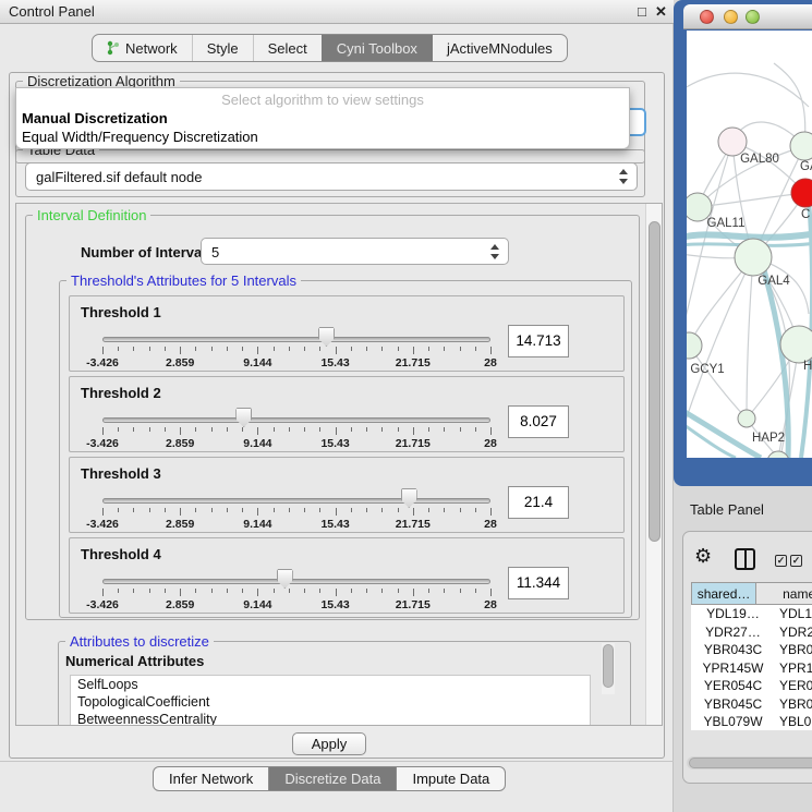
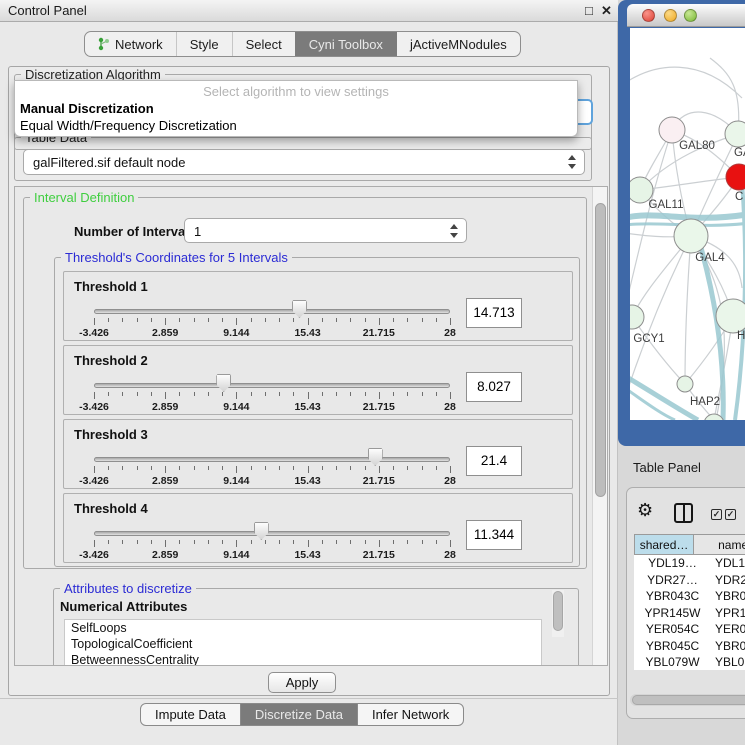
  Control Panel
  □
  ✕
  Network
  Style
  Select
  Cyni Toolbox
  jActiveMNodules
  Discretization Algorithm
  Select algorithm to view settings
  Manual Discretization
  Equal Width/Frequency Discretization
  Table Data
  galFiltered.sif default node
  Interval Definition
  Number of Interva
- 5
+ 1
- Threshold's Attributes for 5 Intervals
+ Threshold's Coordinates for 5 Intervals
  Threshold 1
  -3.426
  2.859
  9.144
  15.43
  21.715
  28
  14.713
  Threshold 2
  -3.426
  2.859
  9.144
  15.43
  21.715
  28
  8.027
  Threshold 3
  -3.426
  2.859
  9.144
  15.43
  21.715
  28
  21.4
  Threshold 4
  -3.426
  2.859
  9.144
  15.43
  21.715
  28
  11.344
  Attributes to discretize
  Numerical Attributes
  SelfLoops
  TopologicalCoefficient
  BetweennessCentrality
  Apply
- Infer Network
+ Impute Data
  Discretize Data
- Impute Data
+ Infer Network
  GAL80
  C
  GAL11
  GAL4
  GCY1
  H
  HAP2
  Table Panel
  ⚙
  ✓
  ✓
  shared…
  nam
  YDL19…
  YDL1
  YDR27…
  YDR2
  YBR043C
  YBR0
  YPR145W
  YPR1
  YER054C
  YER0
  YBR045C
  YBR0
  YBL079W
  YBL0
